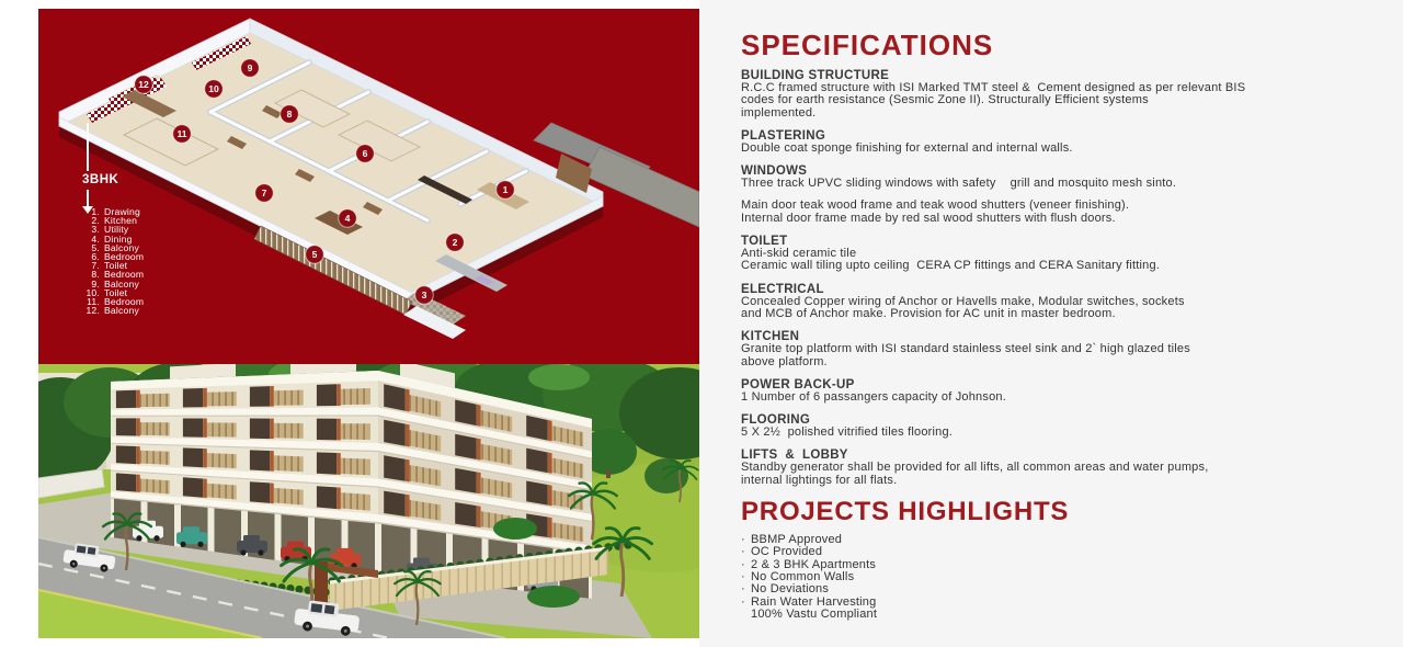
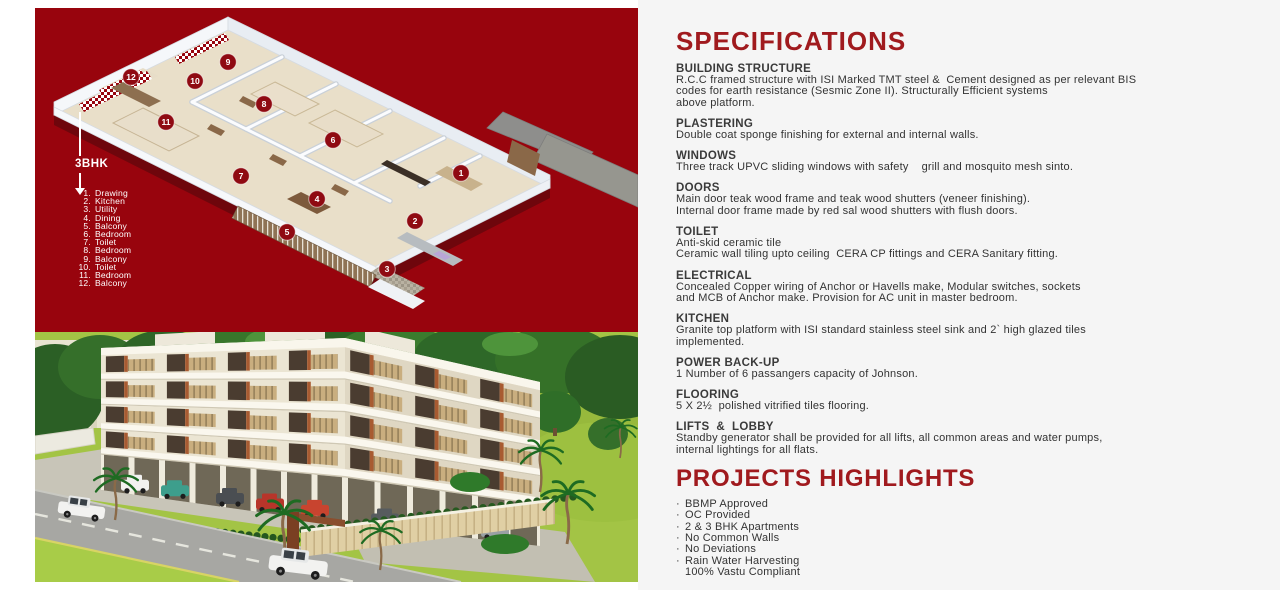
  1
  2
  3
  4
  5
  6
  7
  8
  9
  10
  11
  12
  3BHK
  1.
  Drawing
  2.
  Kitchen
  3.
  Utility
  4.
  Dining
  5.
  Balcony
  6.
  Bedroom
  7.
  Toilet
  8.
  Bedroom
  9.
  Balcony
  10.
  Toilet
  11.
  Bedroom
  12.
  Balcony
  SPECIFICATIONS
  BUILDING STRUCTURE
  R.C.C framed structure with ISI Marked TMT steel & Cement designed as per relevant BIS
  codes for earth resistance (Sesmic Zone II). Structurally Efficient systems
- implemented.
+ above platform.
  PLASTERING
  Double coat sponge finishing for external and internal walls.
  WINDOWS
  Three track UPVC sliding windows with safety grill and mosquito mesh sinto.
+ DOORS
  Main door teak wood frame and teak wood shutters (veneer finishing).
  Internal door frame made by red sal wood shutters with flush doors.
  TOILET
  Anti-skid ceramic tile
  Ceramic wall tiling upto ceiling CERA CP fittings and CERA Sanitary fitting.
  ELECTRICAL
  Concealed Copper wiring of Anchor or Havells make, Modular switches, sockets
  and MCB of Anchor make. Provision for AC unit in master bedroom.
  KITCHEN
  Granite top platform with ISI standard stainless steel sink and 2` high glazed tiles
- above platform.
+ implemented.
  POWER BACK-UP
  1 Number of 6 passangers capacity of Johnson.
  FLOORING
  5 X 2½ polished vitrified tiles flooring.
  LIFTS & LOBBY
  Standby generator shall be provided for all lifts, all common areas and water pumps,
  internal lightings for all flats.
  PROJECTS HIGHLIGHTS
  ·
  BBMP Approved
  ·
  OC Provided
  ·
  2 & 3 BHK Apartments
  ·
  No Common Walls
  ·
  No Deviations
  ·
  Rain Water Harvesting
  100% Vastu Compliant
